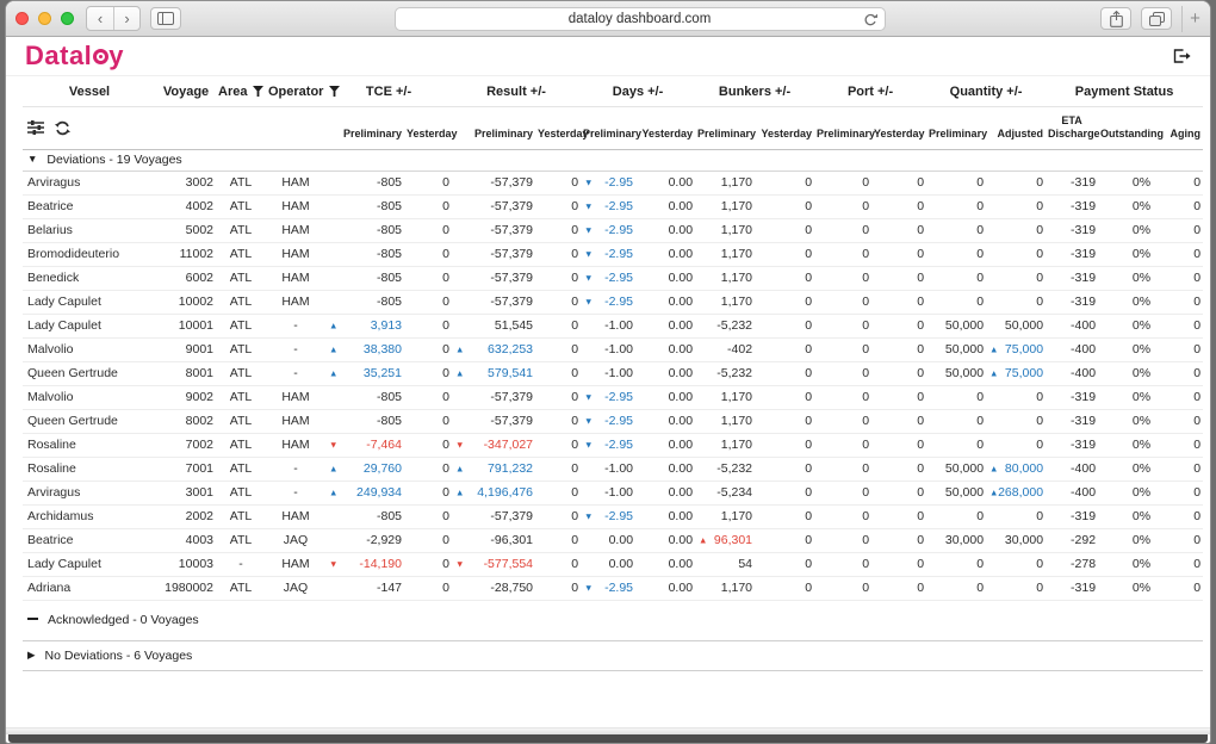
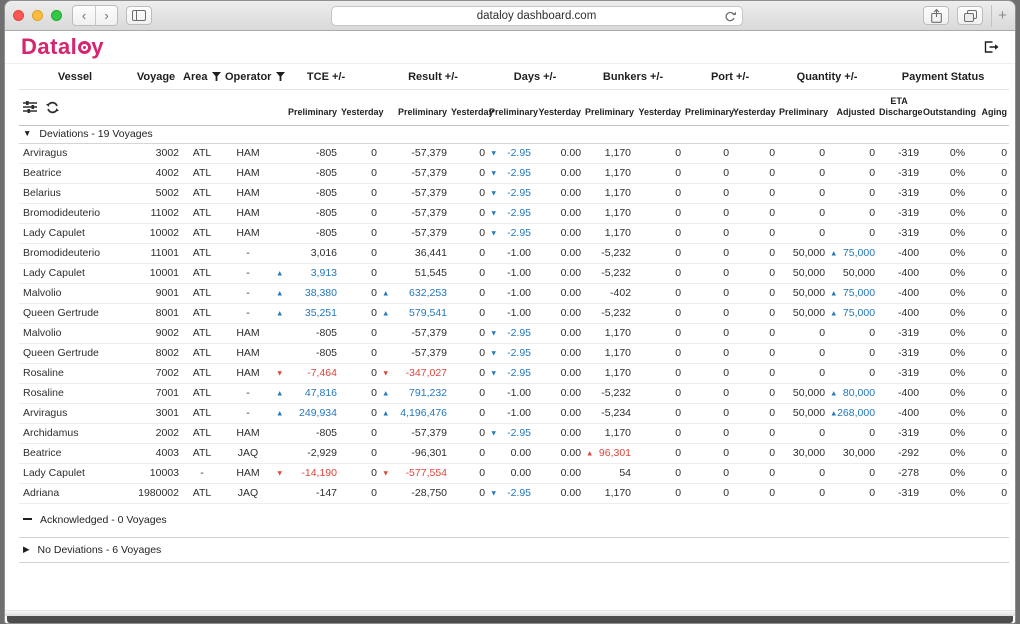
  ‹
  ›
  dataloy dashboard.com
  +
  Datal
  y
  Vessel	Voyage	Area	Operator	TCE +/-	Result +/-	Days +/-	Bunkers +/-	Port +/-	Quantity +/-	Payment Status
  	Preliminary	Yesterday	Preliminary	Yesterda	Preliminary	Yesterday	Preliminary	Yesterday	Preliminary	Yesterday	Preliminary	Adjusted	ETA Discharge	Outstanding	Aging
  ▼ Deviations - 19 Voyages
  Arviragus	3002	ATL	HAM	-805	0	-57,379	0	▼ -2.95	0.00	1,170	0	0	0	0	0	-319	0%	0
  Beatrice	4002	ATL	HAM	-805	0	-57,379	0	▼ -2.95	0.00	1,170	0	0	0	0	0	-319	0%	0
  Belarius	5002	ATL	HAM	-805	0	-57,379	0	▼ -2.95	0.00	1,170	0	0	0	0	0	-319	0%	0
  Bromodideuterio	11002	ATL	HAM	-805	0	-57,379	0	▼ -2.95	0.00	1,170	0	0	0	0	0	-319	0%	0
- Benedick	6002	ATL	HAM	-805	0	-57,379	0	▼ -2.95	0.00	1,170	0	0	0	0	0	-319	0%	0
  Lady Capulet	10002	ATL	HAM	-805	0	-57,379	0	▼ -2.95	0.00	1,170	0	0	0	0	0	-319	0%	0
+ Bromodideuterio	11001	ATL	-	3,016	0	36,441	0	-1.00	0.00	-5,232	0	0	0	50,000	▲ 75,000	-400	0%	0
  Lady Capulet	10001	ATL	-	▲ 3,913	0	51,545	0	-1.00	0.00	-5,232	0	0	0	50,000	50,000	-400	0%	0
  Malvolio	9001	ATL	-	▲ 38,380	0	▲ 632,253	0	-1.00	0.00	-402	0	0	0	50,000	▲ 75,000	-400	0%	0
  Queen Gertrude	8001	ATL	-	▲ 35,251	0	▲ 579,541	0	-1.00	0.00	-5,232	0	0	0	50,000	▲ 75,000	-400	0%	0
  Malvolio	9002	ATL	HAM	-805	0	-57,379	0	▼ -2.95	0.00	1,170	0	0	0	0	0	-319	0%	0
  Queen Gertrude	8002	ATL	HAM	-805	0	-57,379	0	▼ -2.95	0.00	1,170	0	0	0	0	0	-319	0%	0
  Rosaline	7002	ATL	HAM	▼ -7,464	0	▼ -347,027	0	▼ -2.95	0.00	1,170	0	0	0	0	0	-319	0%	0
- Rosaline	7001	ATL	-	▲ 29,760	0	▲ 791,232	0	-1.00	0.00	-5,232	0	0	0	50,000	▲ 80,000	-400	0%	0
+ Rosaline	7001	ATL	-	▲ 47,816	0	▲ 791,232	0	-1.00	0.00	-5,232	0	0	0	50,000	▲ 80,000	-400	0%	0
  Arviragus	3001	ATL	-	▲ 249,934	0	▲ 4,196,476	0	-1.00	0.00	-5,234	0	0	0	50,000	▲268,000	-400	0%	0
  Archidamus	2002	ATL	HAM	-805	0	-57,379	0	▼ -2.95	0.00	1,170	0	0	0	0	0	-319	0%	0
  Beatrice	4003	ATL	JAQ	-2,929	0	-96,301	0	0.00	0.00	▲ 96,301	0	0	0	30,000	30,000	-292	0%	0
  Lady Capulet	10003	-	HAM	▼ -14,190	0	▼ -577,554	0	0.00	0.00	54	0	0	0	0	0	-278	0%	0
  Adriana	1980002	ATL	JAQ	-147	0	-28,750	0	▼ -2.95	0.00	1,170	0	0	0	0	0	-319	0%	0
  Acknowledged - 0 Voyages
  ▶ No Deviations - 6 Voyages
